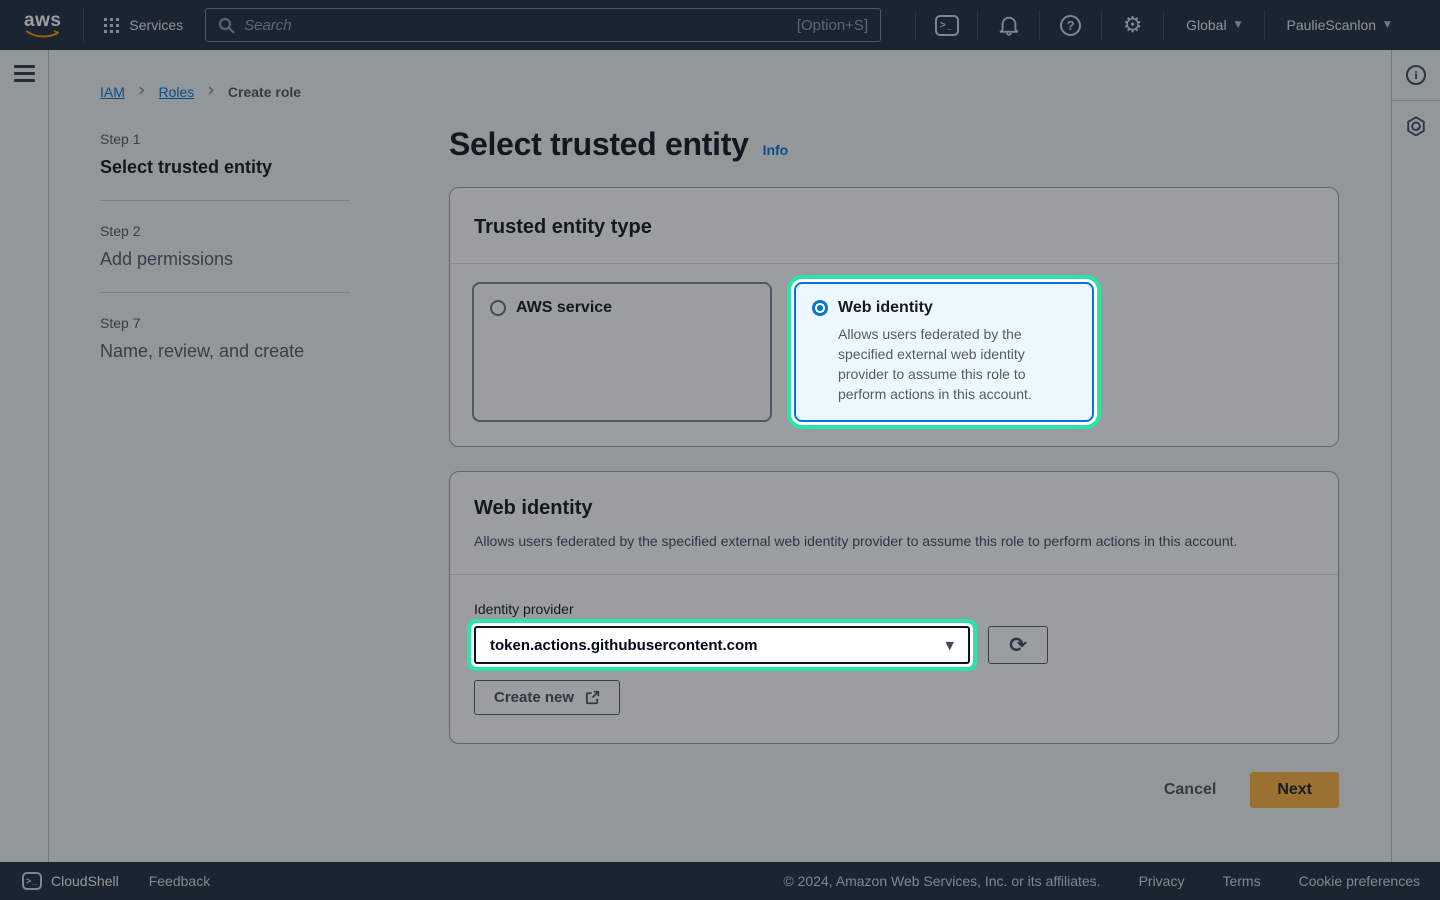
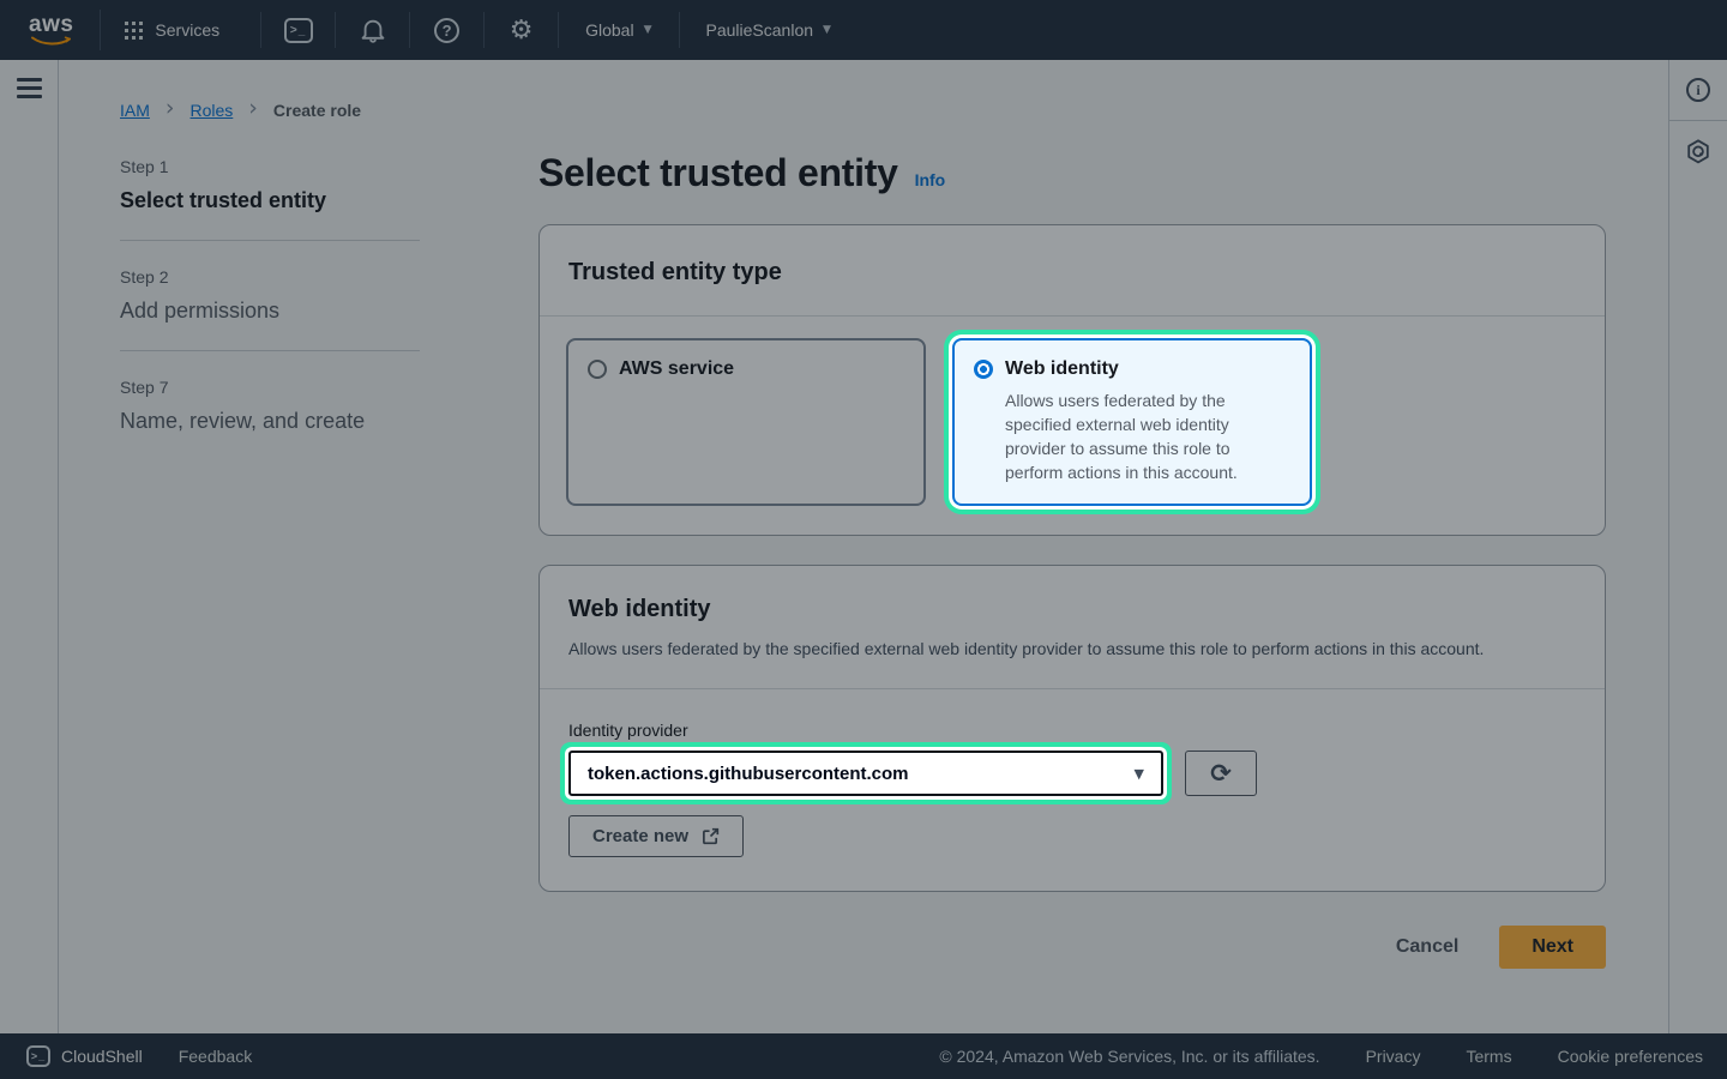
  aws
  Services
- Search
- [Option+S]
  >_
  ?
  ⚙
  Global
  ▼
  PaulieScanlon
  ▼
  i
  IAM
  ›
  Roles
  ›
  Create role
  Step 1
  Select trusted entity
  Step 2
  Add permissions
  Step 7
  Name, review, and create
  Select trusted entity
  Info
  Trusted entity type
  AWS service
  Web identity
  Allows users federated by the specified external web identity provider to assume this role to perform actions in this account.
  Web identity
  Allows users federated by the specified external web identity provider to assume this role to perform actions in this account.
  Identity provider
  token.actions.githubusercontent.com
  ▼
  ⟳
  Create new
  Cancel
  Next
  >_
  CloudShell
  Feedback
  © 2024, Amazon Web Services, Inc. or its affiliates.
  Privacy
  Terms
  Cookie preferences
